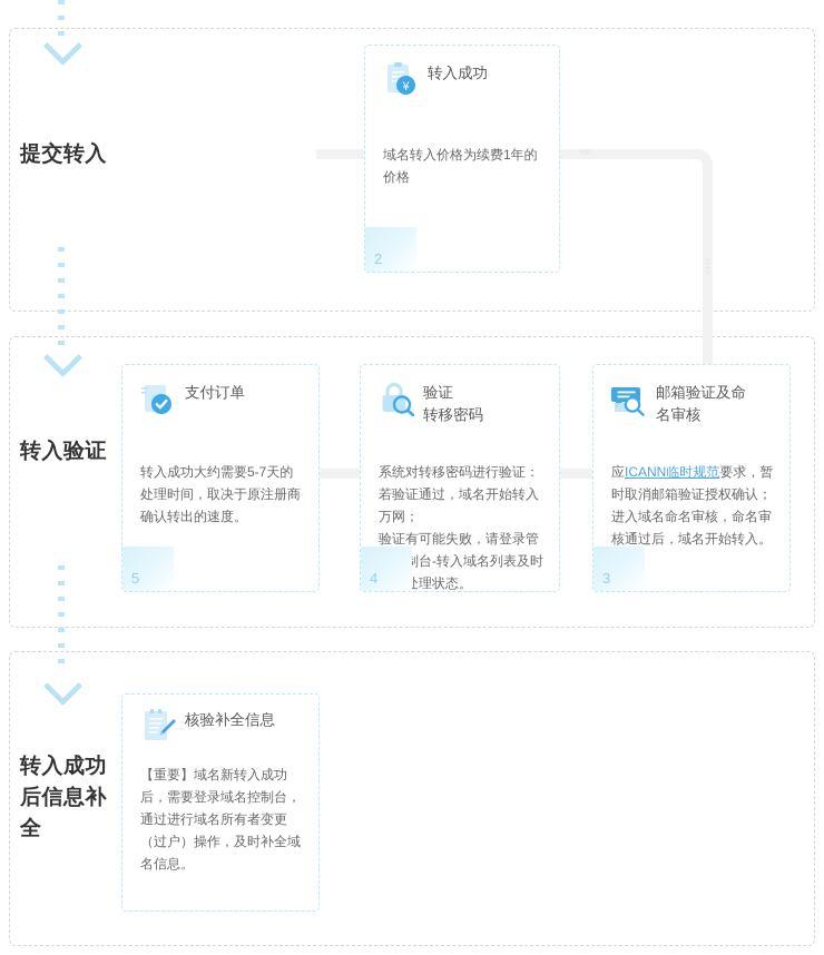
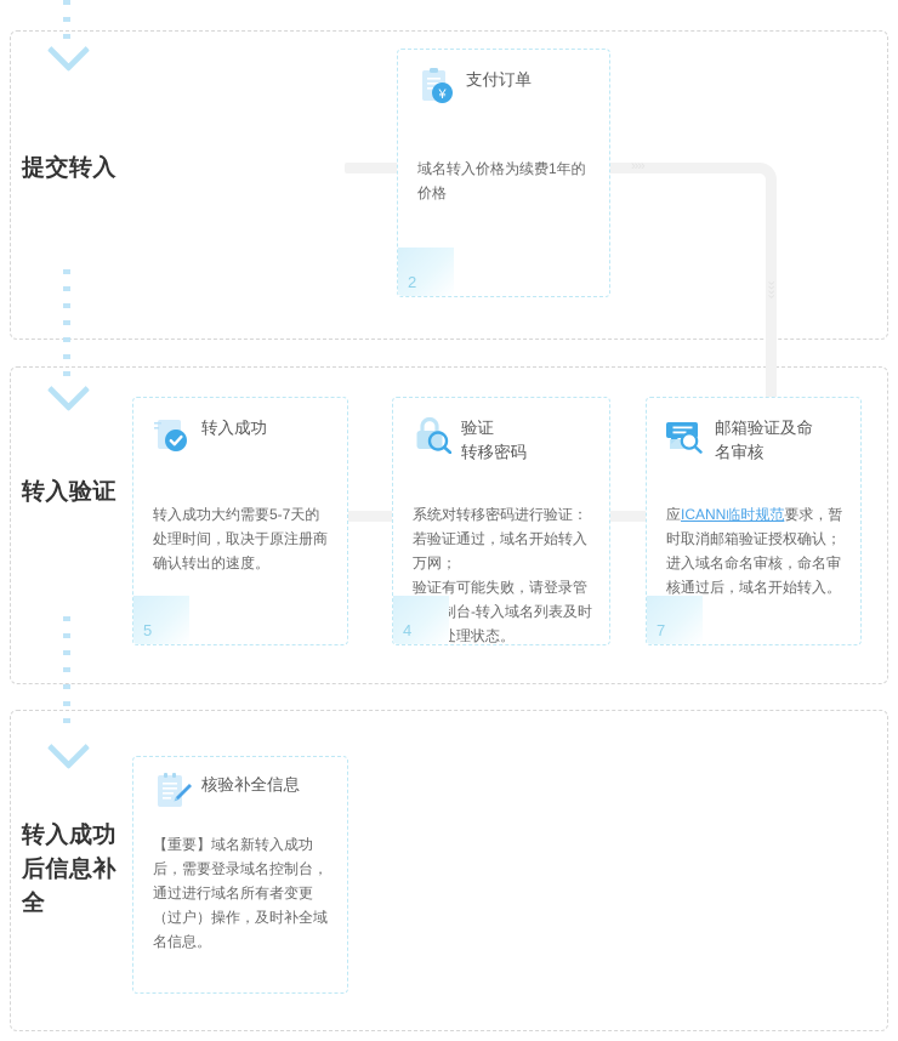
  提交转入
  转入验证
  转入成功后信息补全
  ››››
  ¥
- 转入成功
+ 支付订单
  域名转入价格为续费1年的价格
  2
- 支付订单
+ 转入成功
  转入成功大约需要5-7天的处理时间，取决于原注册商确认转出的速度。
  5
  验证
  转移密码
  系统对转移密码进行验证：
  若验证通过，域名开始转入万网；
  验证有可能失败，请登录管制台-转入域名列表及时处理状态。
  4
  邮箱验证及命
  名审核
  应ICANN临时规范要求，暂时取消邮箱验证授权确认；进入域名命名审核，命名审核通过后，域名开始转入。
- 3
+ 7
  核验补全信息
  【重要】域名新转入成功后，需要登录域名控制台，通过进行域名所有者变更（过户）操作，及时补全域名信息。
